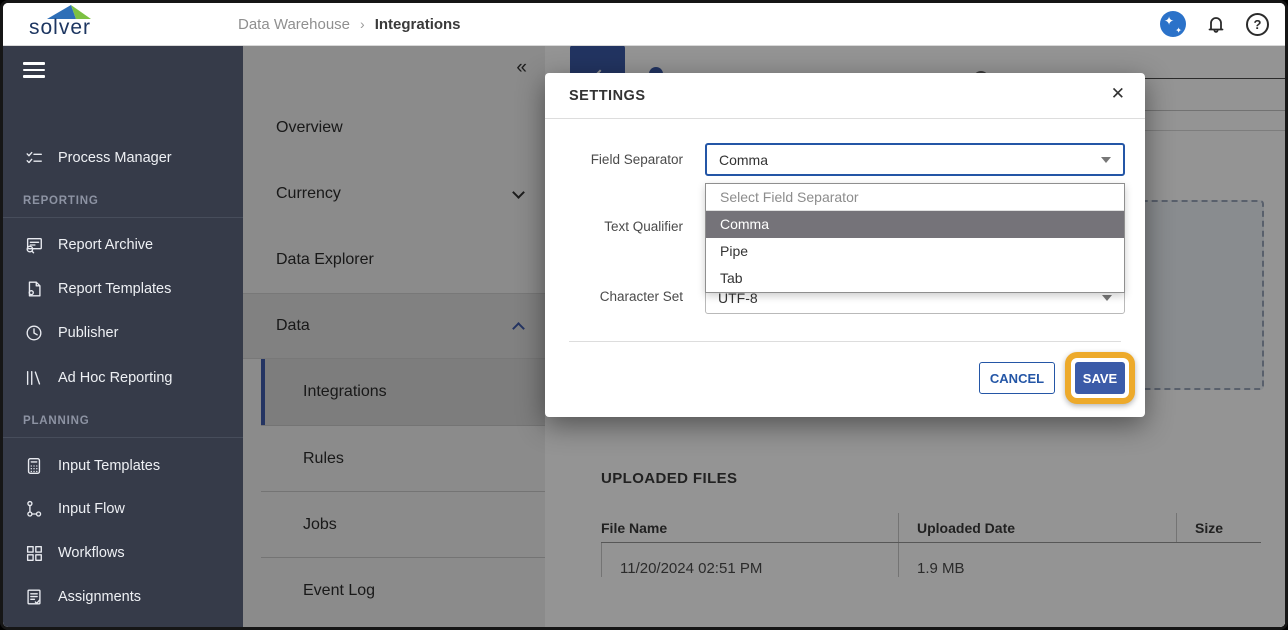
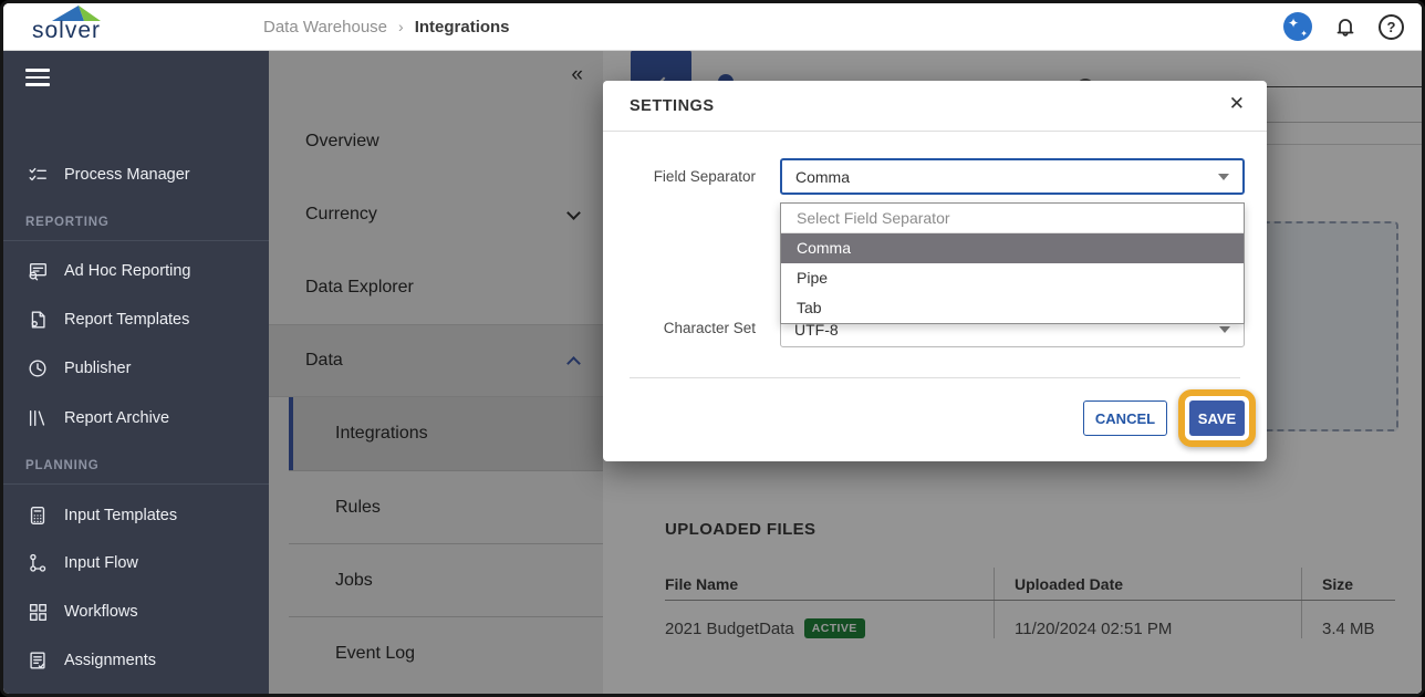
  solver
  Data Warehouse
  ›
  Integrations
  ✦
  ✦
  ?
  Process Manager
  REPORTING
- Report Archive
+ Ad Hoc Reporting
  Report Templates
  Publisher
- Ad Hoc Reporting
+ Report Archive
  PLANNING
  Input Templates
  Input Flow
  Workflows
  Assignments
  «
  Overview
  Currency
  Data Explorer
  Data
  Integrations
  Rules
  Jobs
  Event Log
  UPLOADED FILES
  File Name
  Uploaded Date
  Size
+ 2021 BudgetData
+ ACTIVE
  11/20/2024 02:51 PM
- 1.9 MB
+ 3.4 MB
  SETTINGS
  ✕
  Field Separator
  Comma
  Select Field Separator
  Comma
  Pipe
  Tab
- Text Qualifier
  Character Set
  UTF-8
  CANCEL
  SAVE
